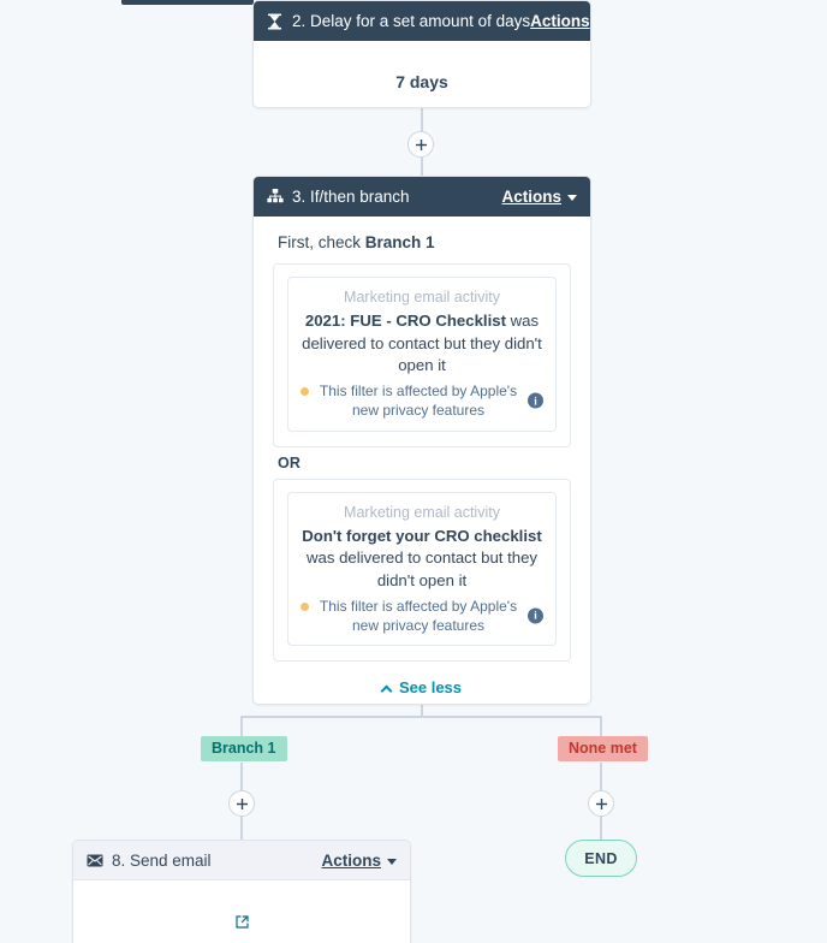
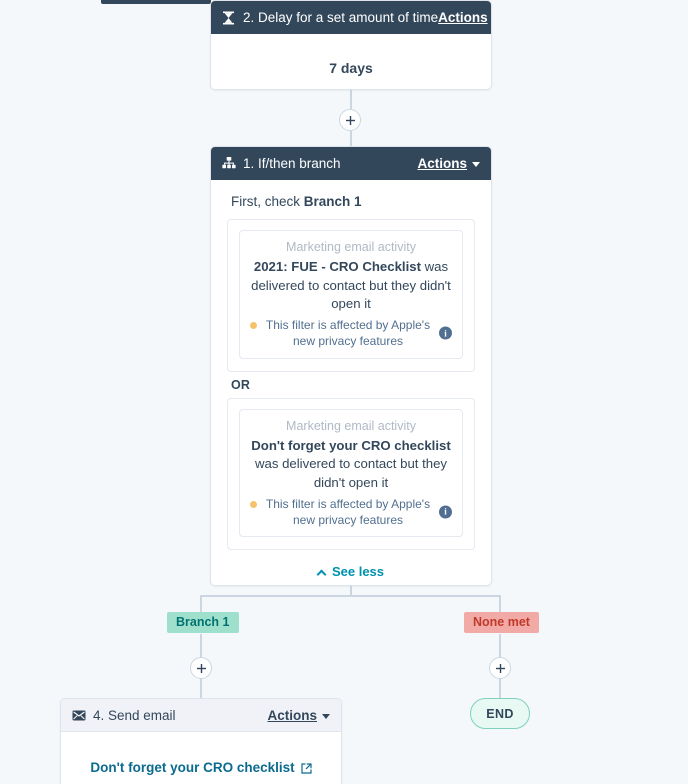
- 2. Delay for a set amount of days
+ 2. Delay for a set amount of time
  Actions
  7 days
- 3. If/then branch
+ 1. If/then branch
  Actions
  First, check Branch 1
  Marketing email activity
  2021: FUE - CRO Checklist was delivered to contact but they didn't open it
  This filter is affected by Apple's new privacy features
  i
  OR
  Marketing email activity
  Don't forget your CRO checklist was delivered to contact but they didn't open it
  This filter is affected by Apple's new privacy features
  i
  See less
  Branch 1
  None met
  END
- 8. Send email
+ 4. Send email
  Actions
+ Don't forget your CRO checklist
